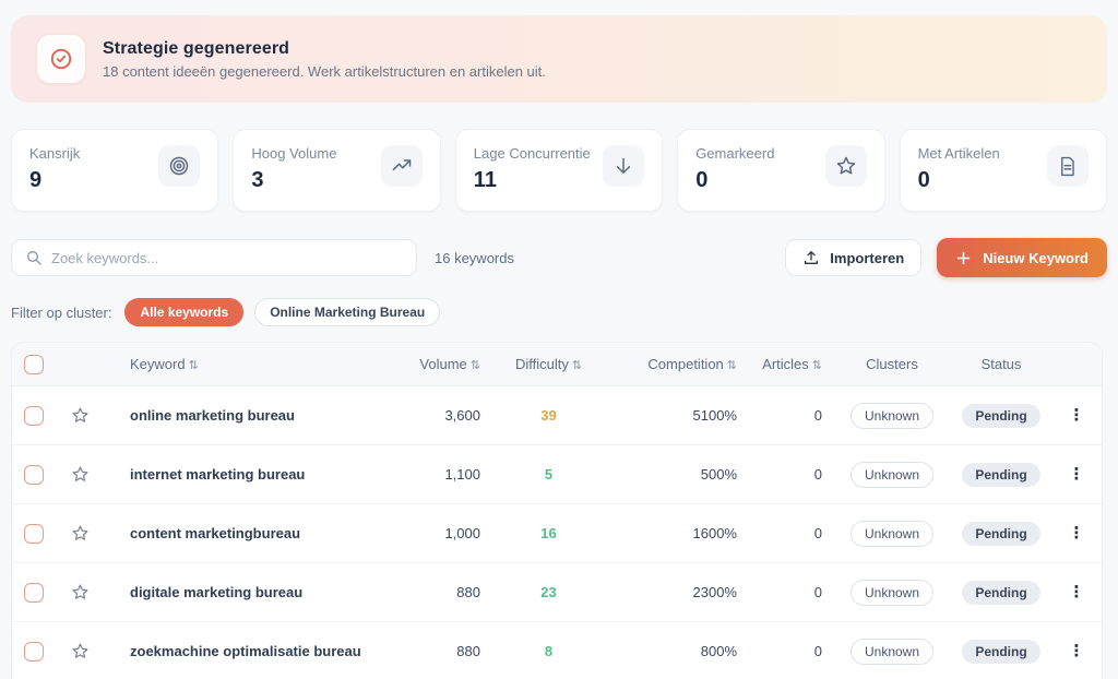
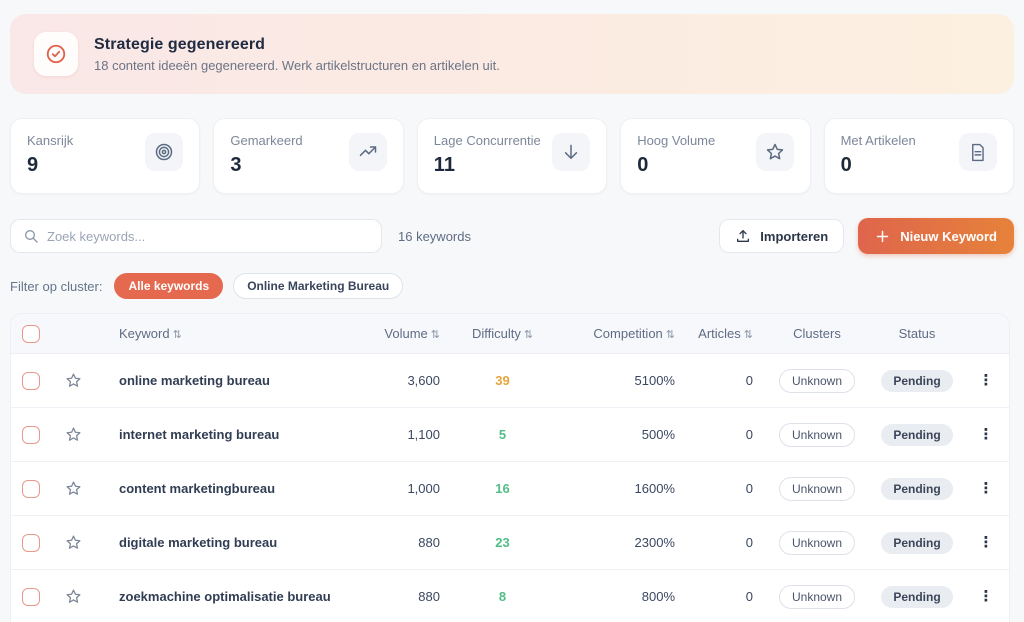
  Strategie gegenereerd
  18 content ideeën gegenereerd. Werk artikelstructuren en artikelen uit.
  Kansrijk
  9
- Hoog Volume
+ Gemarkeerd
  3
  Lage Concurrentie
  11
- Gemarkeerd
+ Hoog Volume
  0
  Met Artikelen
  0
  Zoek keywords...
  16 keywords
  Importeren
  Nieuw Keyword
  Filter op cluster:
  Alle keywords
  Online Marketing Bureau
  Keyword ⇅
  Volume ⇅
  Difficulty ⇅
  Competition ⇅
  Articles ⇅
  Clusters
  Status
  online marketing bureau
  3,600
  39
  5100%
  0
  Unknown
  Pending
  ⋮
  internet marketing bureau
  1,100
  5
  500%
  0
  Unknown
  Pending
  ⋮
  content marketingbureau
  1,000
  16
  1600%
  0
  Unknown
  Pending
  ⋮
  digitale marketing bureau
  880
  23
  2300%
  0
  Unknown
  Pending
  ⋮
  zoekmachine optimalisatie bureau
  880
  8
  800%
  0
  Unknown
  Pending
  ⋮
